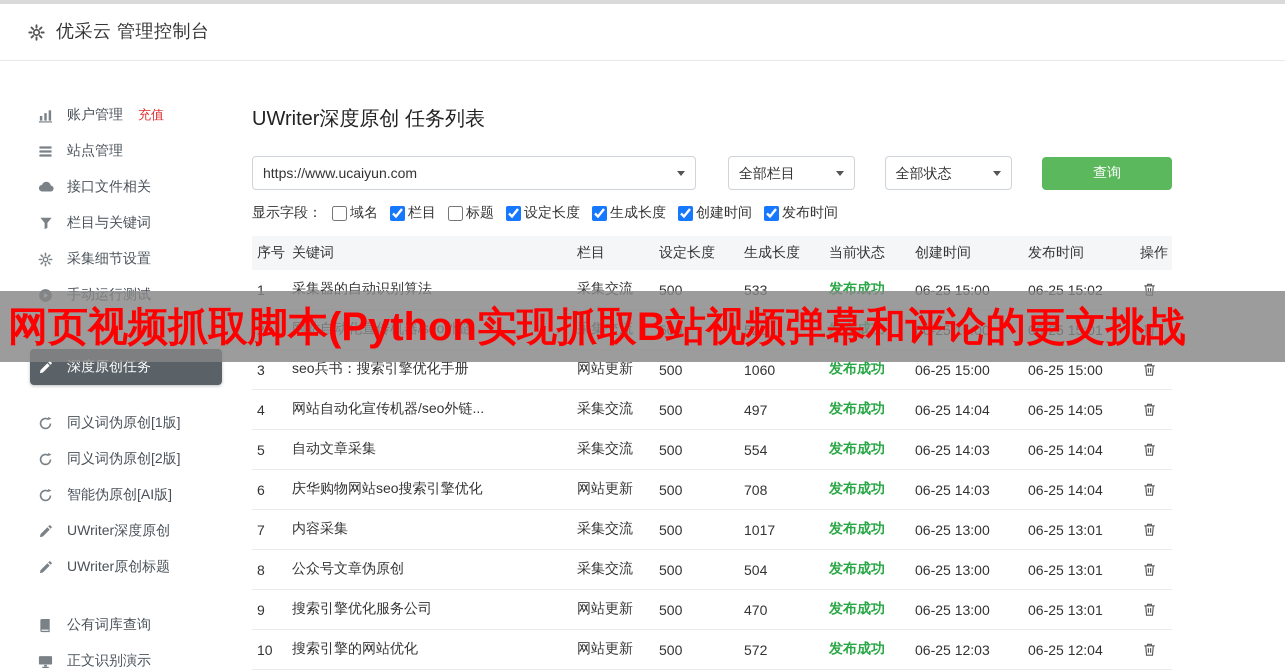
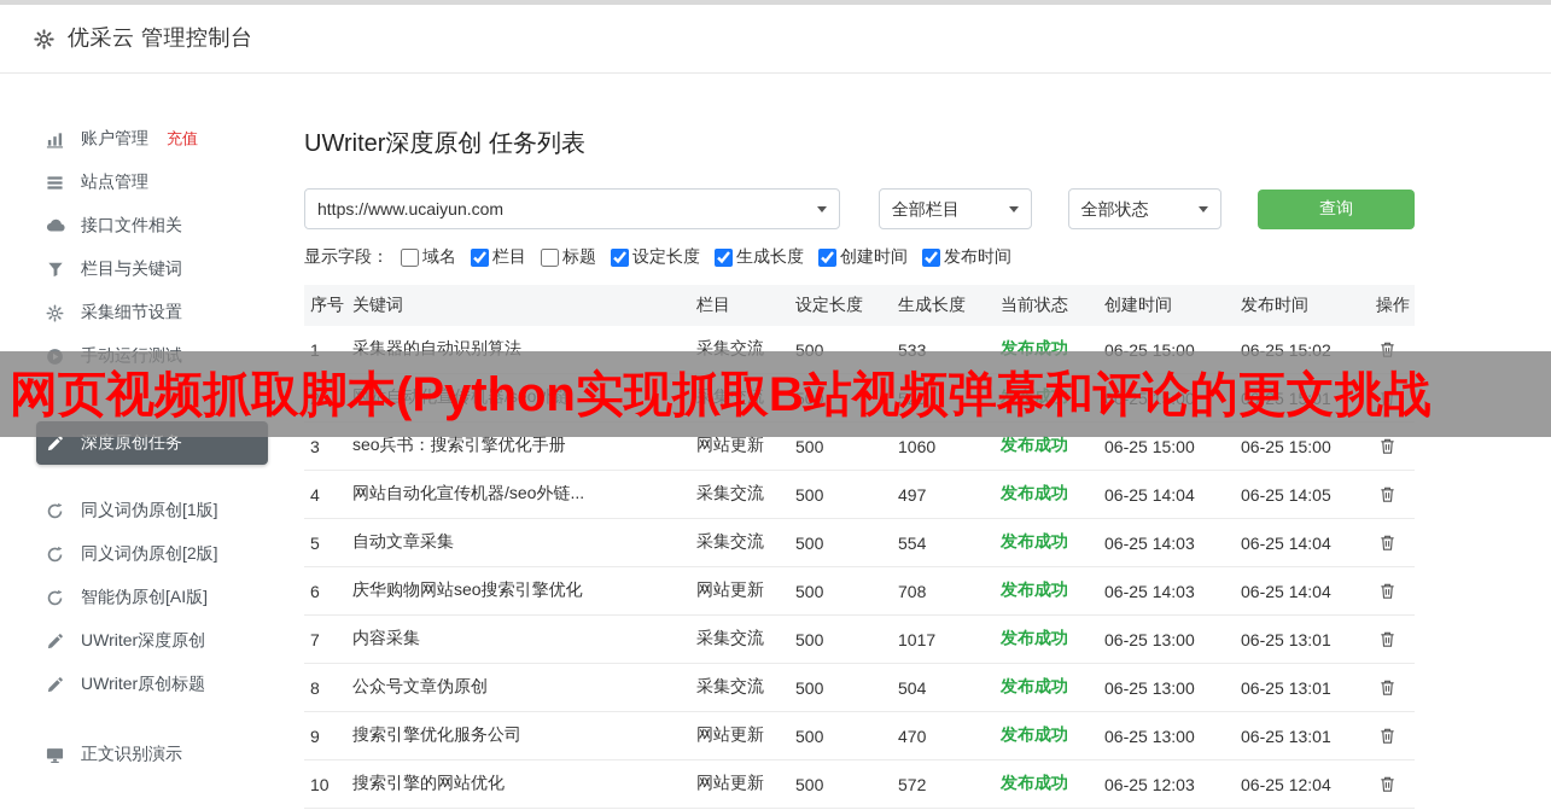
  优采云 管理控制台
  账户管理
  充值
  站点管理
  接口文件相关
  栏目与关键词
  采集细节设置
  手动运行测试
  深度原创任务
  同义词伪原创[1版]
  同义词伪原创[2版]
  智能伪原创[AI版]
  UWriter深度原创
  UWriter原创标题
- 公有词库查询
  正文识别演示
  UWriter深度原创 任务列表
  https://www.ucaiyun.com
  全部栏目
  全部状态
  查询
  显示字段：
  域名
  栏目
  标题
  设定长度
  生成长度
  创建时间
  发布时间
  序号	关键词	栏目	设定长度	生成长度	当前状态	创建时间	发布时间	操作
  1	采集器的自动识别算法	采集交流	500	533	发布成功	06-25 15:00	06-25 15:02
  2	网站自动化宣传机器/seo外链	采集交流	500	520	发布成功	06-25 15:00	06-25 15:01
  3	seo兵书：搜索引擎优化手册	网站更新	500	1060	发布成功	06-25 15:00	06-25 15:00
  4	网站自动化宣传机器/seo外链...	采集交流	500	497	发布成功	06-25 14:04	06-25 14:05
  5	自动文章采集	采集交流	500	554	发布成功	06-25 14:03	06-25 14:04
  6	庆华购物网站seo搜索引擎优化	网站更新	500	708	发布成功	06-25 14:03	06-25 14:04
  7	内容采集	采集交流	500	1017	发布成功	06-25 13:00	06-25 13:01
  8	公众号文章伪原创	采集交流	500	504	发布成功	06-25 13:00	06-25 13:01
  9	搜索引擎优化服务公司	网站更新	500	470	发布成功	06-25 13:00	06-25 13:01
  10	搜索引擎的网站优化	网站更新	500	572	发布成功	06-25 12:03	06-25 12:04
  网页视频抓取脚本(Python实现抓取B站视频弹幕和评论的更文挑战
